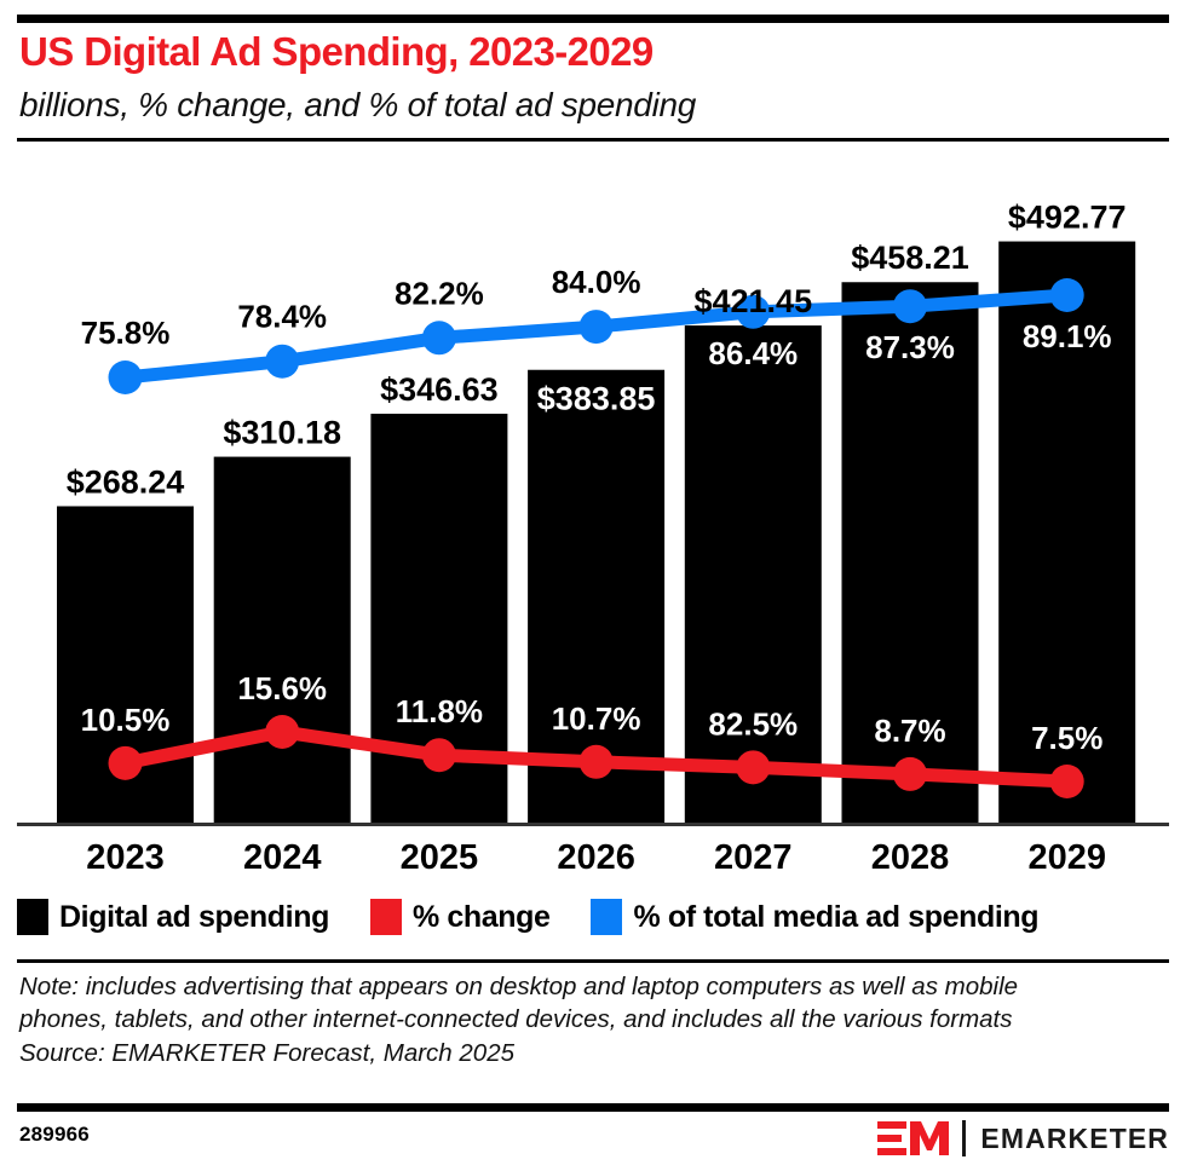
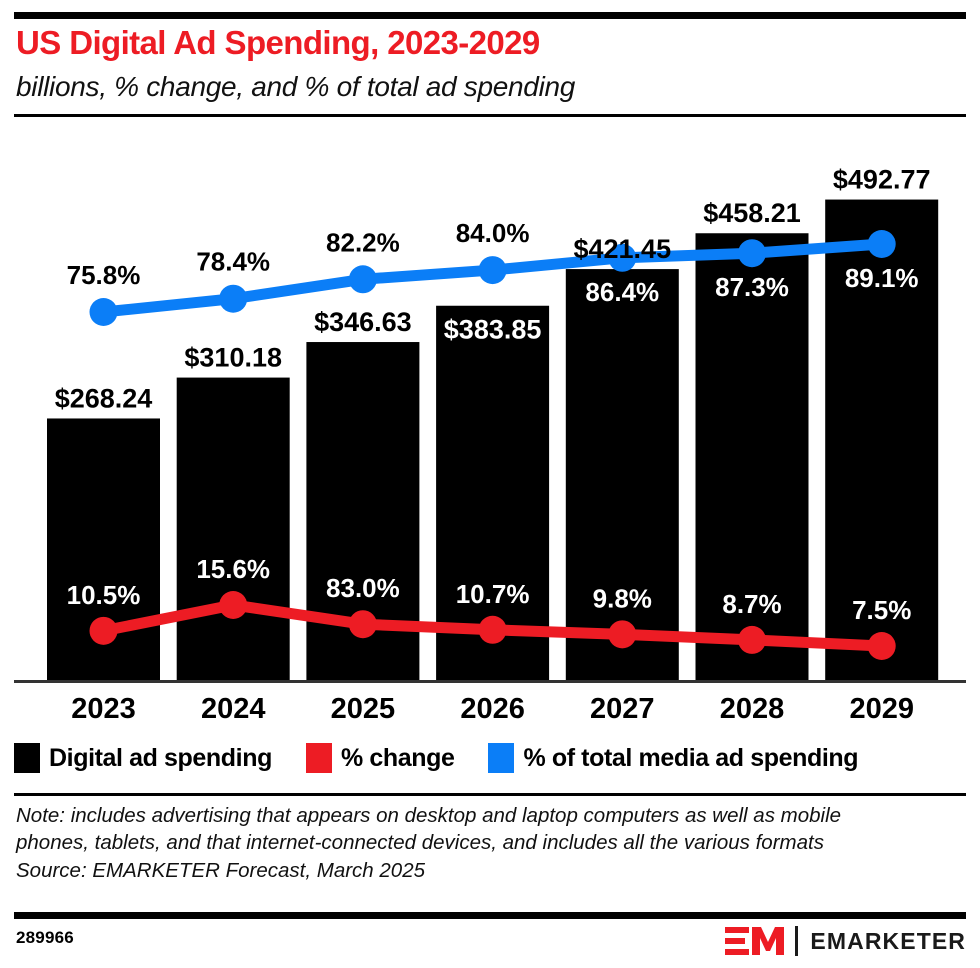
  US Digital Ad Spending, 2023-2029
  billions, % change, and % of total ad spending
  $268.24
  $310.18
  $346.63
  $383.85
  $421.45
  $458.21
  $492.77
  75.8%
  78.4%
  82.2%
  84.0%
  86.4%
  87.3%
  89.1%
  10.5%
  15.6%
- 11.8%
+ 83.0%
  10.7%
- 82.5%
+ 9.8%
  8.7%
  7.5%
  2023
  2024
  2025
  2026
  2027
  2028
  2029
  Digital ad spending
  % change
  % of total media ad spending
  Note: includes advertising that appears on desktop and laptop computers as well as mobile
- phones, tablets, and other internet-connected devices, and includes all the various formats
+ phones, tablets, and that internet-connected devices, and includes all the various formats
  Source: EMARKETER Forecast, March 2025
  289966
  EMARKETER
